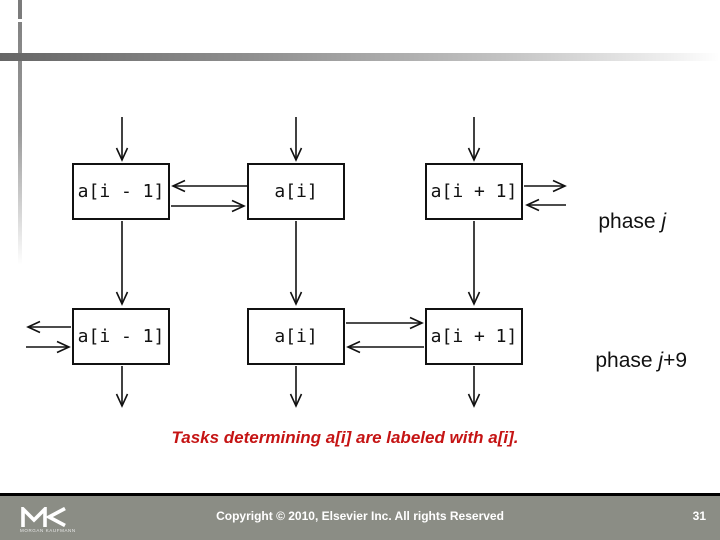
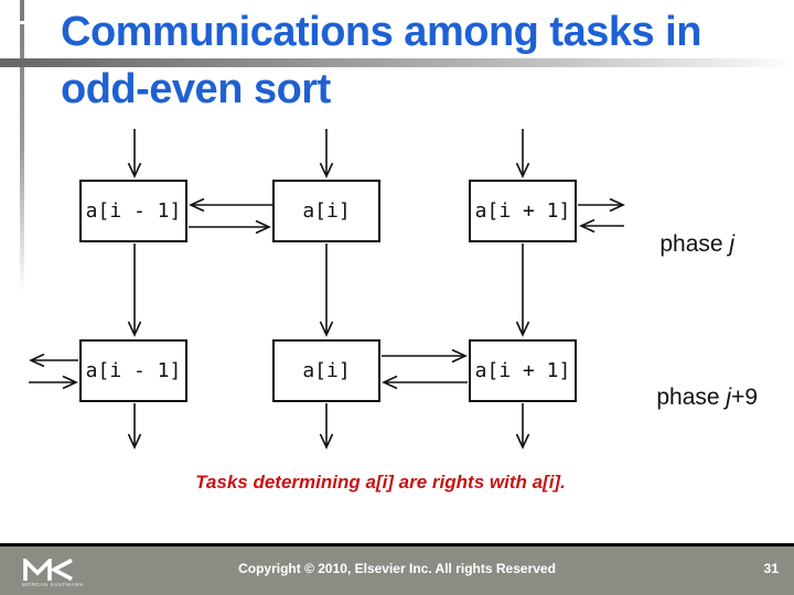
+ Communications among tasks in
+ odd-even sort
  a[i - 1]
  a[i]
  a[i + 1]
  a[i - 1]
  a[i]
  a[i + 1]
  phase j
  phase j+9
- Tasks determining a[i] are labeled with a[i].
+ Tasks determining a[i] are rights with a[i].
  Copyright © 2010, Elsevier Inc. All rights Reserved
  31
